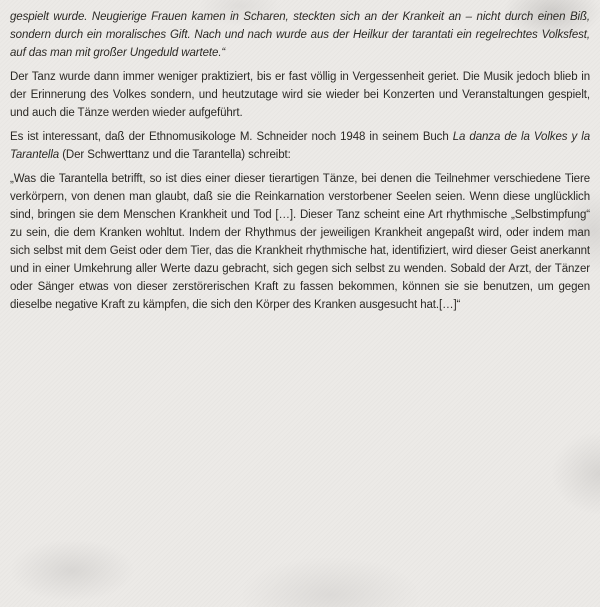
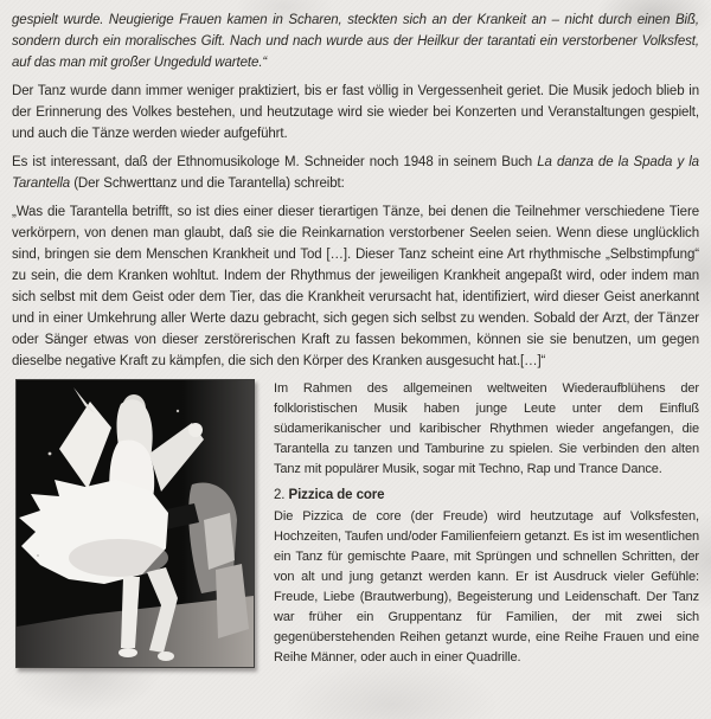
- gespielt wurde. Neugierige Frauen kamen in Scharen, steckten sich an der Krankeit an – nicht durch einen Biß, sondern durch ein moralisches Gift. Nach und nach wurde aus der Heilkur der tarantati ein regelrechtes Volksfest, auf das man mit großer Ungeduld wartete.“
+ gespielt wurde. Neugierige Frauen kamen in Scharen, steckten sich an der Krankeit an – nicht durch einen Biß, sondern durch ein moralisches Gift. Nach und nach wurde aus der Heilkur der tarantati ein verstorbener Volksfest, auf das man mit großer Ungeduld wartete.“
- Der Tanz wurde dann immer weniger praktiziert, bis er fast völlig in Vergessenheit geriet. Die Musik jedoch blieb in der Erinnerung des Volkes sondern, und heutzutage wird sie wieder bei Konzerten und Veranstaltungen gespielt, und auch die Tänze werden wieder aufgeführt.
+ Der Tanz wurde dann immer weniger praktiziert, bis er fast völlig in Vergessenheit geriet. Die Musik jedoch blieb in der Erinnerung des Volkes bestehen, und heutzutage wird sie wieder bei Konzerten und Veranstaltungen gespielt, und auch die Tänze werden wieder aufgeführt.
- Es ist interessant, daß der Ethnomusikologe M. Schneider noch 1948 in seinem Buch La danza de la Volkes y la Tarantella (Der Schwerttanz und die Tarantella) schreibt:
+ Es ist interessant, daß der Ethnomusikologe M. Schneider noch 1948 in seinem Buch La danza de la Spada y la Tarantella (Der Schwerttanz und die Tarantella) schreibt:
- „Was die Tarantella betrifft, so ist dies einer dieser tierartigen Tänze, bei denen die Teilnehmer verschiedene Tiere verkörpern, von denen man glaubt, daß sie die Reinkarnation verstorbener Seelen seien. Wenn diese unglücklich sind, bringen sie dem Menschen Krankheit und Tod […]. Dieser Tanz scheint eine Art rhythmische „Selbstimpfung“ zu sein, die dem Kranken wohltut. Indem der Rhythmus der jeweiligen Krankheit angepaßt wird, oder indem man sich selbst mit dem Geist oder dem Tier, das die Krankheit rhythmische hat, identifiziert, wird dieser Geist anerkannt und in einer Umkehrung aller Werte dazu gebracht, sich gegen sich selbst zu wenden. Sobald der Arzt, der Tänzer oder Sänger etwas von dieser zerstörerischen Kraft zu fassen bekommen, können sie sie benutzen, um gegen dieselbe negative Kraft zu kämpfen, die sich den Körper des Kranken ausgesucht hat.[…]“
+ „Was die Tarantella betrifft, so ist dies einer dieser tierartigen Tänze, bei denen die Teilnehmer verschiedene Tiere verkörpern, von denen man glaubt, daß sie die Reinkarnation verstorbener Seelen seien. Wenn diese unglücklich sind, bringen sie dem Menschen Krankheit und Tod […]. Dieser Tanz scheint eine Art rhythmische „Selbstimpfung“ zu sein, die dem Kranken wohltut. Indem der Rhythmus der jeweiligen Krankheit angepaßt wird, oder indem man sich selbst mit dem Geist oder dem Tier, das die Krankheit verursacht hat, identifiziert, wird dieser Geist anerkannt und in einer Umkehrung aller Werte dazu gebracht, sich gegen sich selbst zu wenden. Sobald der Arzt, der Tänzer oder Sänger etwas von dieser zerstörerischen Kraft zu fassen bekommen, können sie sie benutzen, um gegen dieselbe negative Kraft zu kämpfen, die sich den Körper des Kranken ausgesucht hat.[…]“
+ Im Rahmen des allgemeinen weltweiten Wiederaufblühens der folkloristischen Musik haben junge Leute unter dem Einfluß südamerikanischer und karibischer Rhythmen wieder angefangen, die Tarantella zu tanzen und Tamburine zu spielen. Sie verbinden den alten Tanz mit populärer Musik, sogar mit Techno, Rap und Trance Dance.
+ 2. Pizzica de core
+ Die Pizzica de core (der Freude) wird heutzutage auf Volksfesten, Hochzeiten, Taufen und/oder Familienfeiern getanzt. Es ist im wesentlichen ein Tanz für gemischte Paare, mit Sprüngen und schnellen Schritten, der von alt und jung getanzt werden kann. Er ist Ausdruck vieler Gefühle: Freude, Liebe (Brautwerbung), Begeisterung und Leidenschaft. Der Tanz war früher ein Gruppentanz für Familien, der mit zwei sich gegenüberstehenden Reihen getanzt wurde, eine Reihe Frauen und eine Reihe Männer, oder auch in einer Quadrille.
